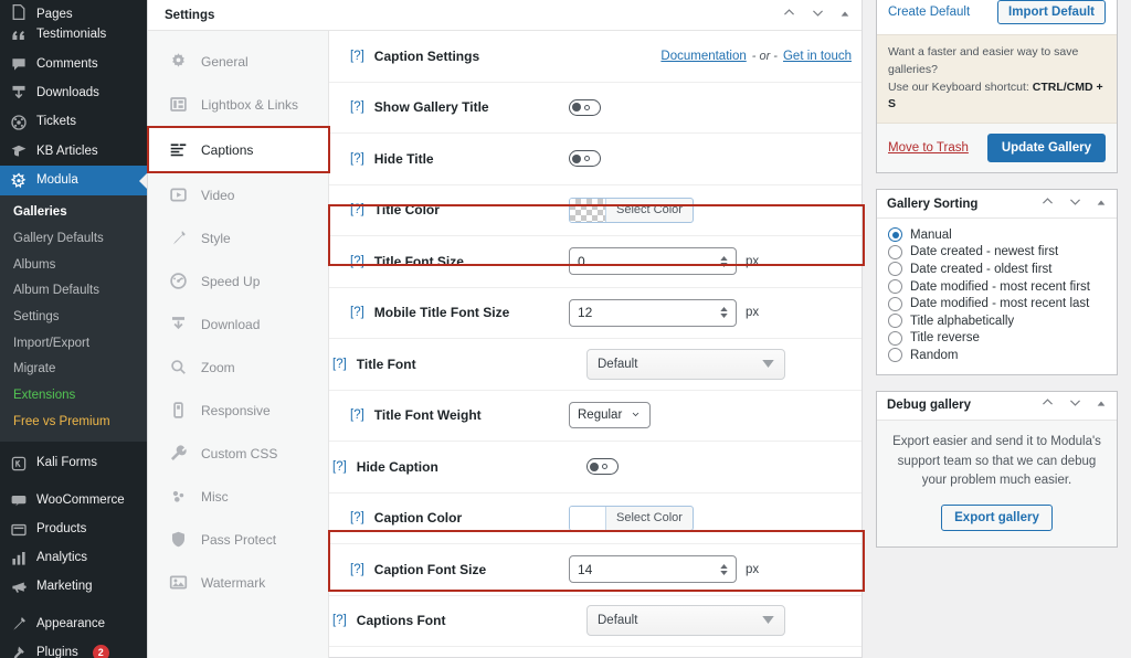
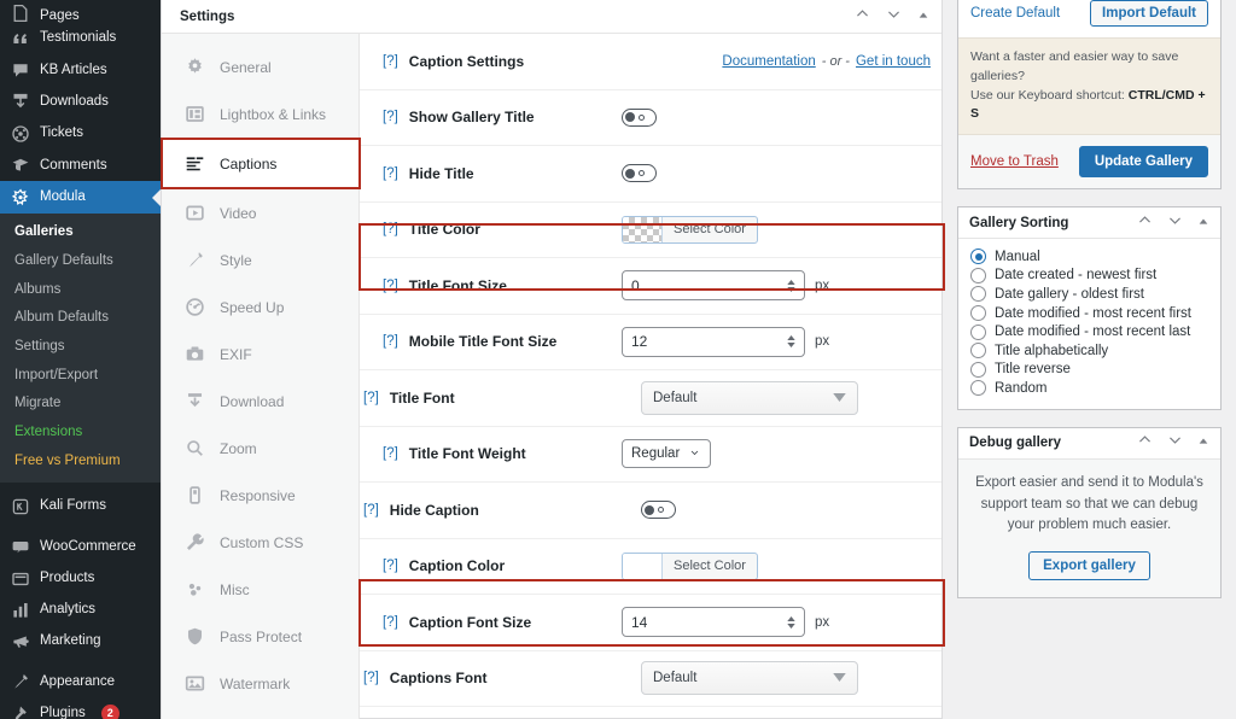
  Pages
  Testimonials
- Comments
+ KB Articles
  Downloads
  Tickets
- KB Articles
+ Comments
  Modula
  Galleries
  Gallery Defaults
  Albums
  Album Defaults
  Settings
  Import/Export
  Migrate
  Extensions
  Free vs Premium
  Kali Forms
  WooCommerce
  Products
  Analytics
  Marketing
  Appearance
  Plugins
  2
  Settings
  General
  Lightbox & Links
  Captions
  Video
  Style
  Speed Up
+ EXIF
  Download
  Zoom
  Responsive
  Custom CSS
  Misc
  Pass Protect
  Watermark
  [?]
  Caption Settings
  Documentation
  - or -
  Get in touch
  [?]
  Show Gallery Title
  [?]
  Hide Title
  [?]
  Title Color
  Select Color
  [?]
  Title Font Size
  0
  px
  [?]
  Mobile Title Font Size
  12
  px
  [?]
  Title Font
  Default
  [?]
  Title Font Weight
  Regular
  [?]
  Hide Caption
  [?]
  Caption Color
  Select Color
  [?]
  Caption Font Size
  14
  px
  [?]
  Captions Font
  Default
  Create Default
  Import Default
  Want a faster and easier way to save galleries?
  Use our Keyboard shortcut: CTRL/CMD + S
  Move to Trash
  Update Gallery
  Gallery Sorting
  Manual
  Date created - newest first
- Date created - oldest first
+ Date gallery - oldest first
  Date modified - most recent first
  Date modified - most recent last
  Title alphabetically
  Title reverse
  Random
  Debug gallery
  Export easier and send it to Modula's support team so that we can debug your problem much easier.
  Export gallery
